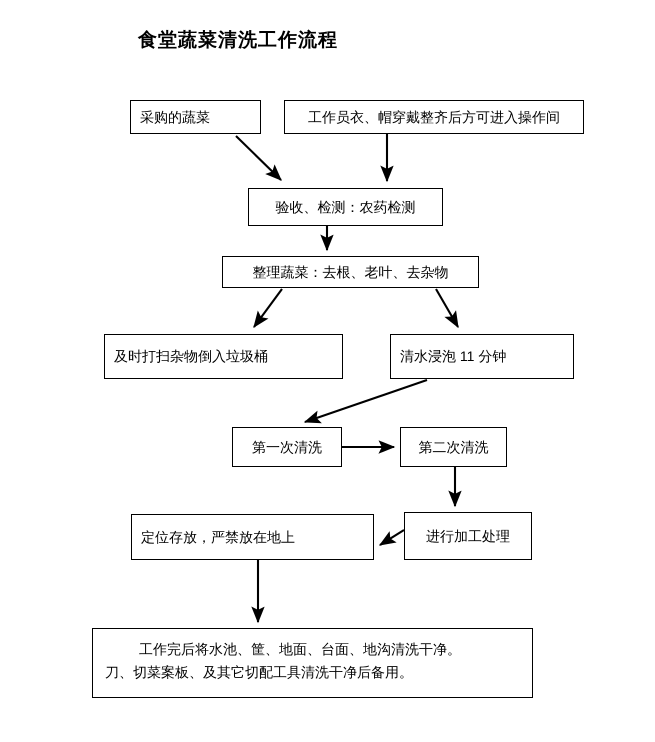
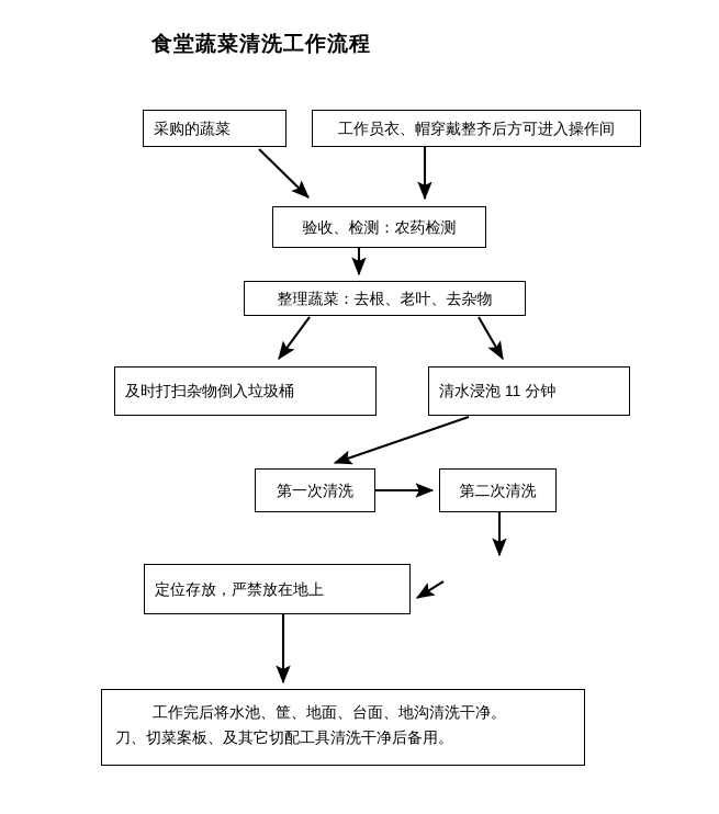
  食堂蔬菜清洗工作流程
  采购的蔬菜
  工作员衣、帽穿戴整齐后方可进入操作间
  验收、检测：农药检测
  整理蔬菜：去根、老叶、去杂物
  及时打扫杂物倒入垃圾桶
  清水浸泡 11 分钟
  第一次清洗
  第二次清洗
  定位存放，严禁放在地上
- 进行加工处理
  工作完后将水池、筐、地面、台面、地沟清洗干净。
  刀、切菜案板、及其它切配工具清洗干净后备用。
